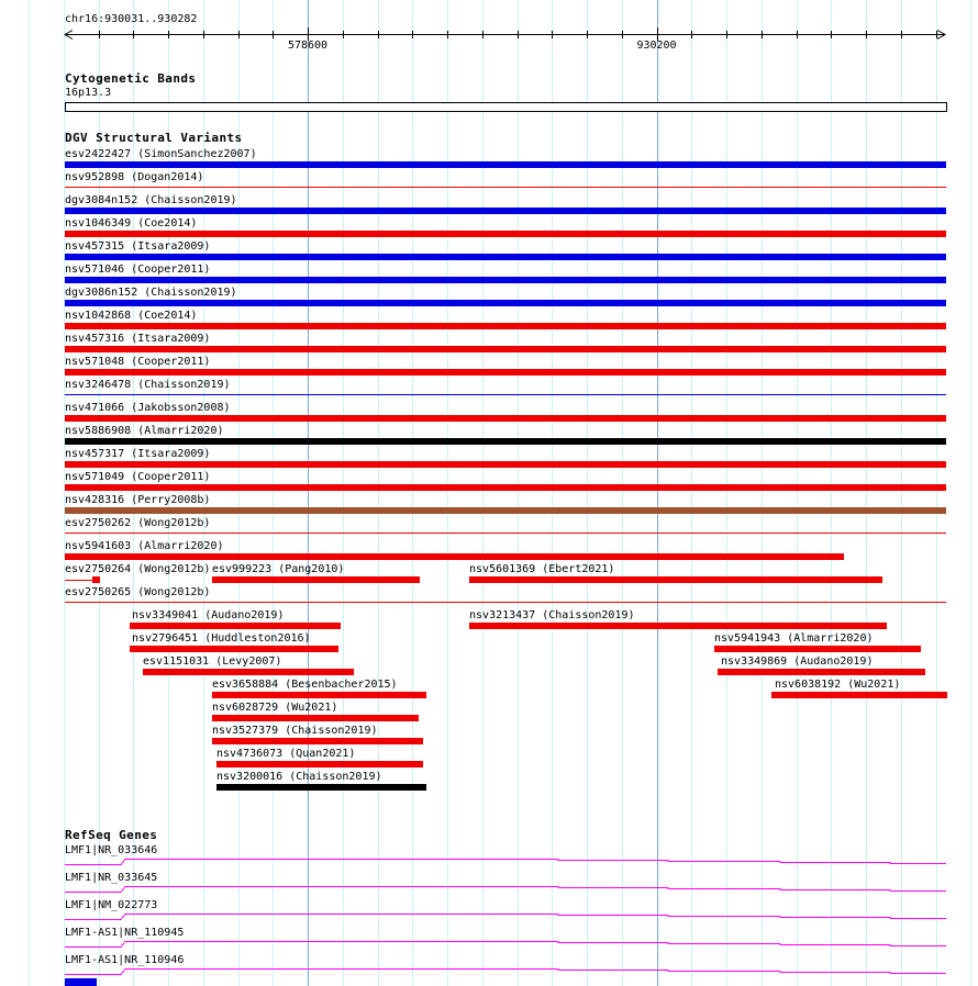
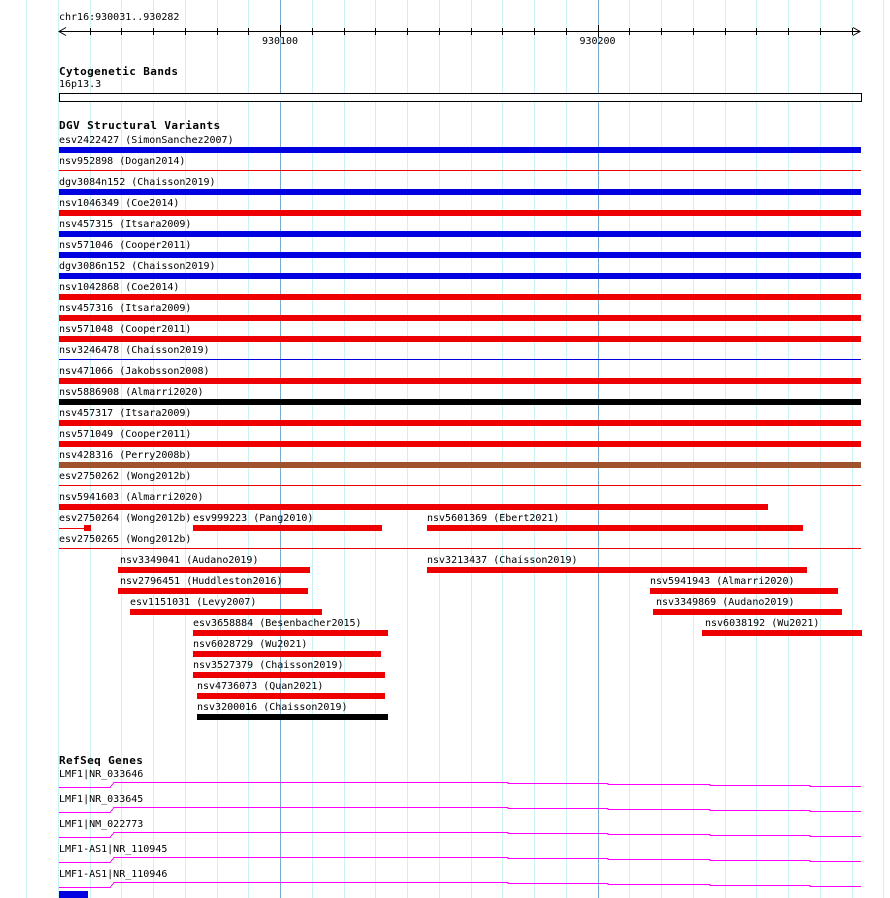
  chr16:930031..930282
- 578600
+ 930100
  930200
  Cytogenetic Bands
  16p13.3
  DGV Structural Variants
  esv2422427 (SimonSanchez2007)
  nsv952898 (Dogan2014)
  dgv3084n152 (Chaisson2019)
  nsv1046349 (Coe2014)
  nsv457315 (Itsara2009)
  nsv571046 (Cooper2011)
  dgv3086n152 (Chaisson2019)
  nsv1042868 (Coe2014)
  nsv457316 (Itsara2009)
  nsv571048 (Cooper2011)
  nsv3246478 (Chaisson2019)
  nsv471066 (Jakobsson2008)
  nsv5886908 (Almarri2020)
  nsv457317 (Itsara2009)
  nsv571049 (Cooper2011)
  nsv428316 (Perry2008b)
  esv2750262 (Wong2012b)
  nsv5941603 (Almarri2020)
  esv2750264 (Wong2012b)
  esv999223 (Pang2010)
  nsv5601369 (Ebert2021)
  esv2750265 (Wong2012b)
  nsv3349041 (Audano2019)
  nsv3213437 (Chaisson2019)
  nsv2796451 (Huddleston2016)
  nsv5941943 (Almarri2020)
  esv1151031 (Levy2007)
  nsv3349869 (Audano2019)
  esv3658884 (Besenbacher2015)
  nsv6038192 (Wu2021)
  nsv6028729 (Wu2021)
  nsv3527379 (Chaisson2019)
  nsv4736073 (Quan2021)
  nsv3200016 (Chaisson2019)
  RefSeq Genes
  LMF1|NR_033646
  LMF1|NR_033645
  LMF1|NM_022773
  LMF1-AS1|NR_110945
  LMF1-AS1|NR_110946
